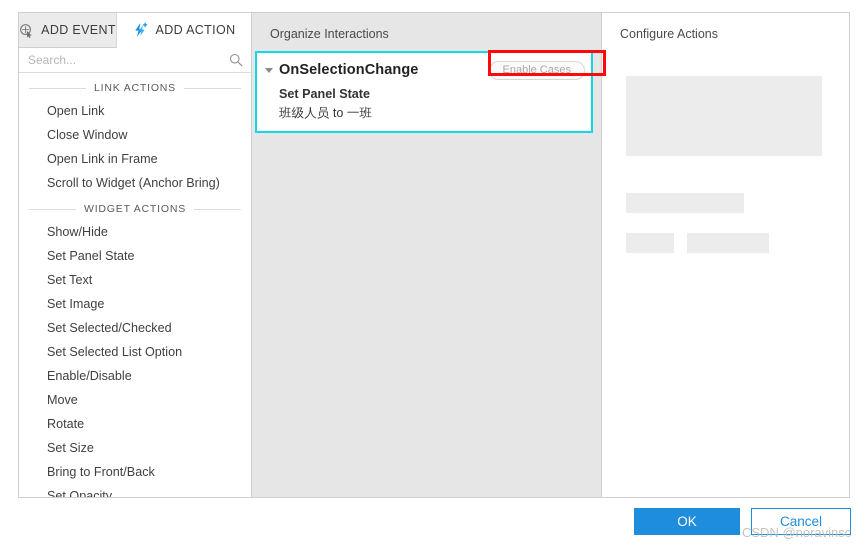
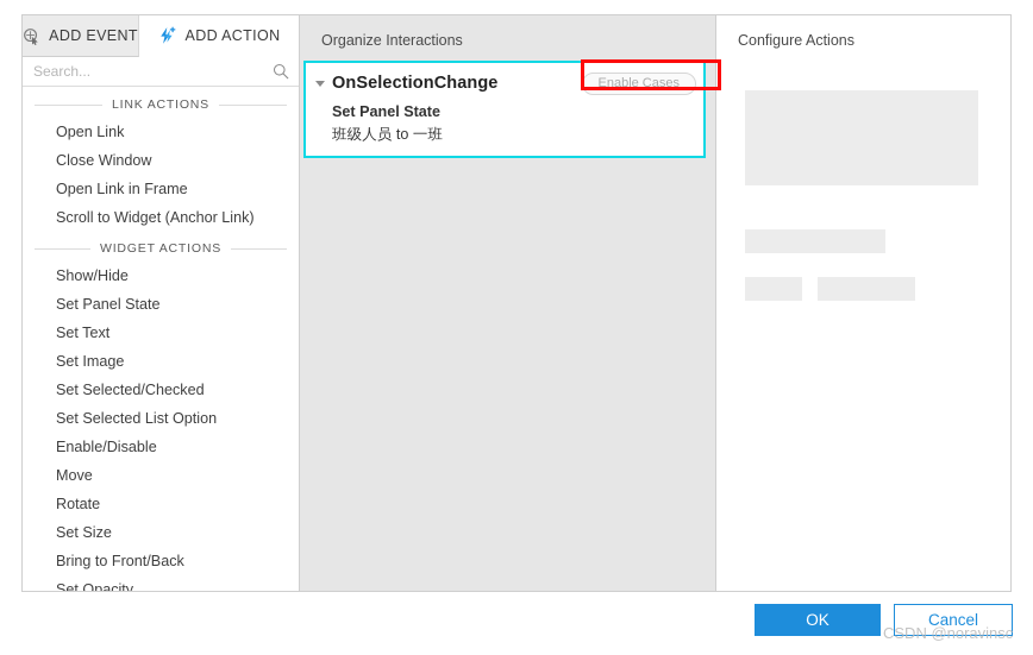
  ADD EVENT
  ADD ACTION
  Search...
  LINK ACTIONS
  Open Link
  Close Window
  Open Link in Frame
- Scroll to Widget (Anchor Bring)
+ Scroll to Widget (Anchor Link)
  WIDGET ACTIONS
  Show/Hide
  Set Panel State
  Set Text
  Set Image
  Set Selected/Checked
  Set Selected List Option
  Enable/Disable
  Move
  Rotate
  Set Size
  Bring to Front/Back
  Set Opacity
  Organize Interactions
  OnSelectionChange
  Enable Cases
  Set Panel State
  班级人员 to 一班
  Configure Actions
  OK
  Cancel
  CSDN @noravinsc
